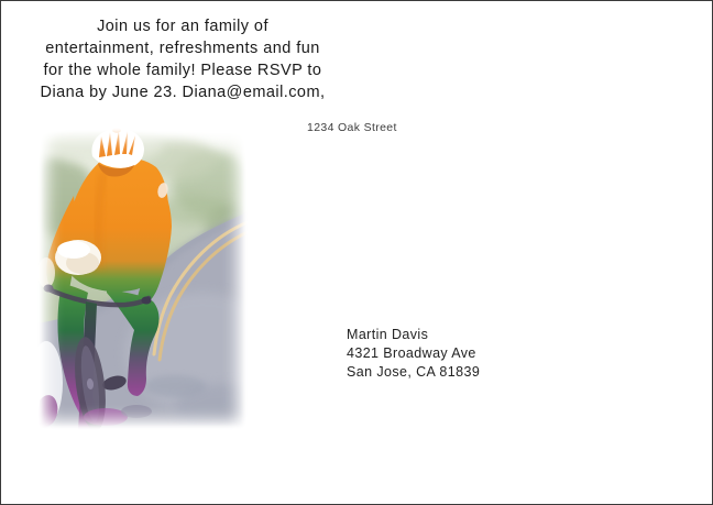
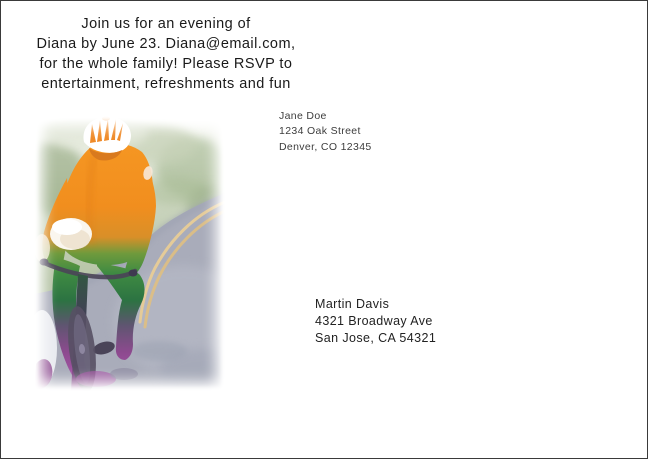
- Join us for an family of
+ Join us for an evening of
- entertainment, refreshments and fun
+ Diana by June 23. Diana@email.com,
  for the whole family! Please RSVP to
- Diana by June 23. Diana@email.com,
+ entertainment, refreshments and fun
+ Jane Doe
  1234 Oak Street
+ Denver, CO 12345
  Martin Davis
  4321 Broadway Ave
- San Jose, CA 81839
+ San Jose, CA 54321
